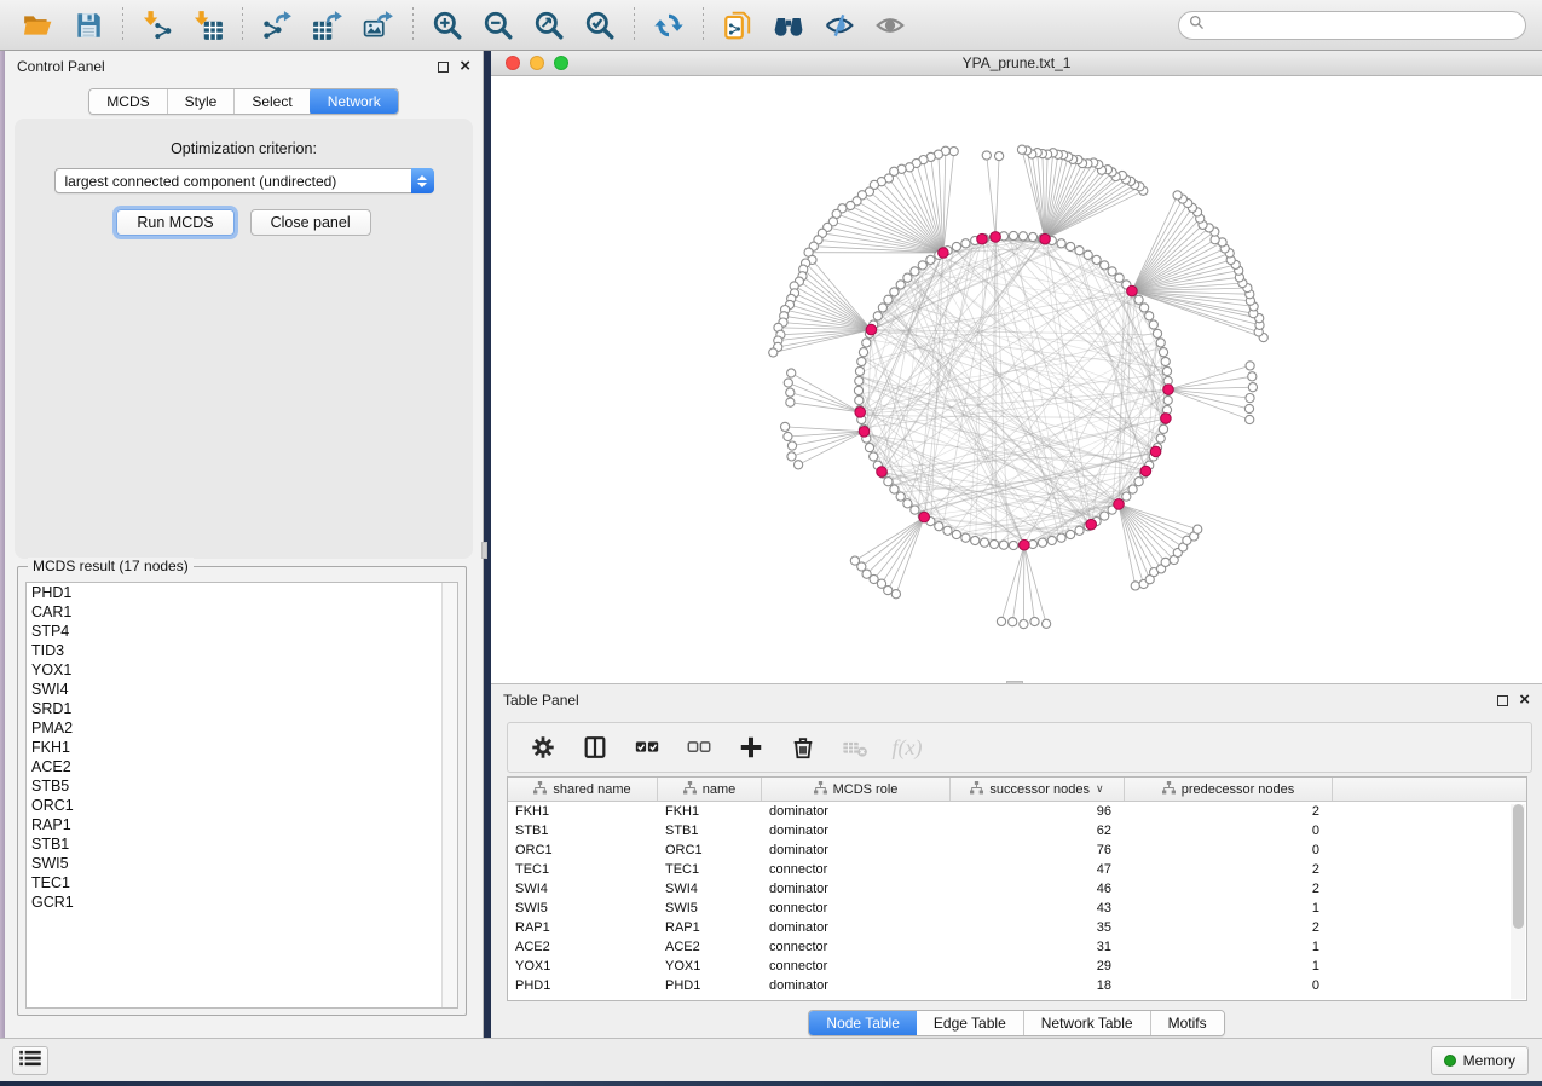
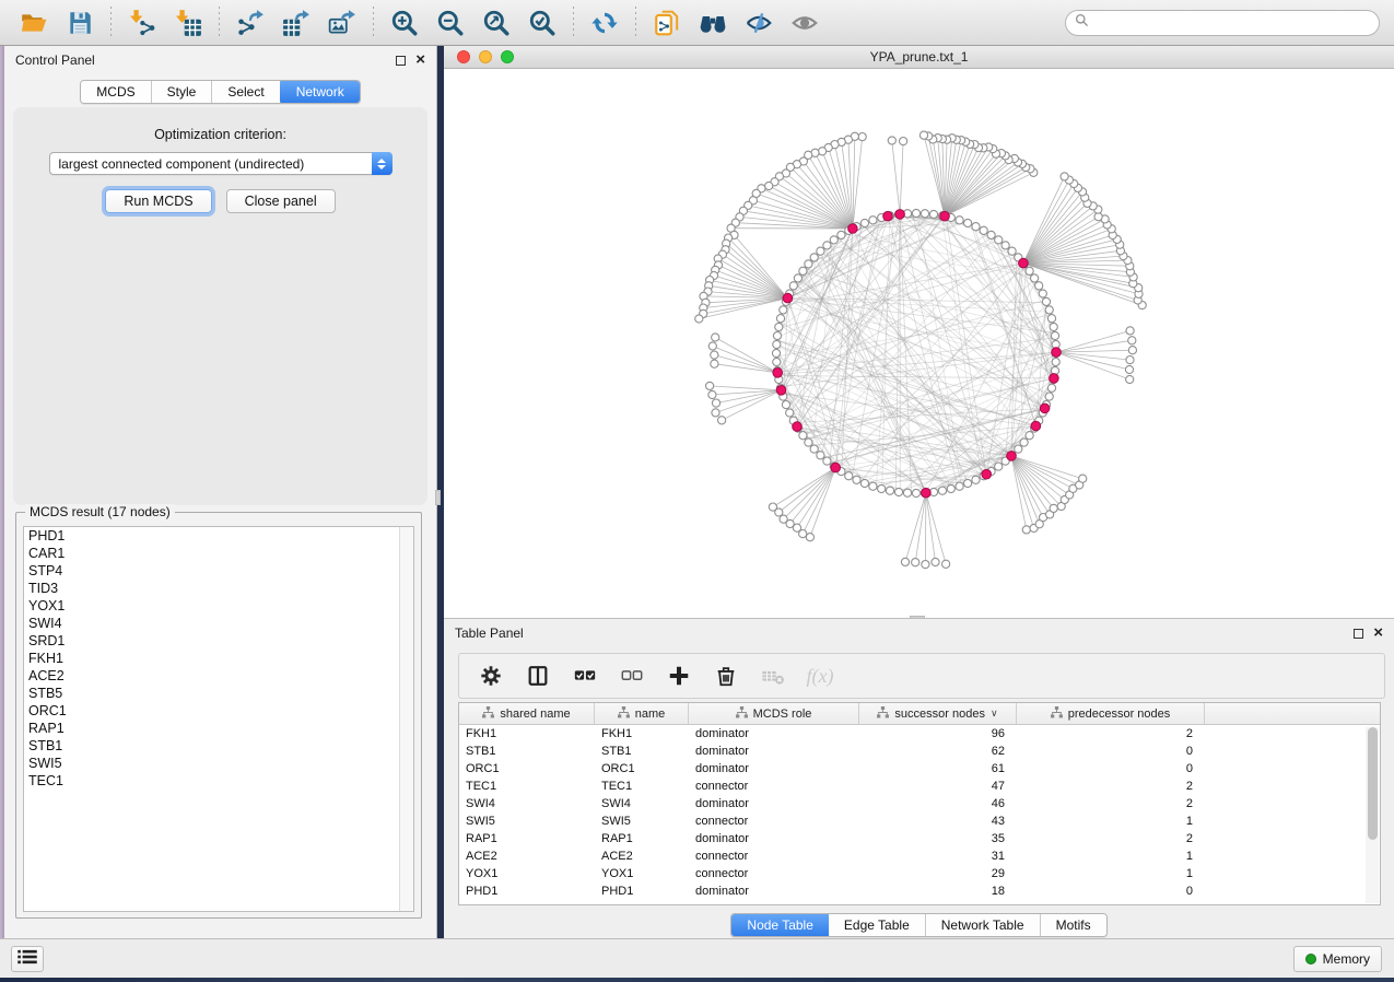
  Control Panel
  ×
  MCDS
  Style
  Select
  Network
  Optimization criterion:
  largest connected component (undirected)
  Run MCDS
  Close panel
  MCDS result (17 nodes)
  PHD1
  CAR1
  STP4
  TID3
  YOX1
  SWI4
  SRD1
- PMA2
  FKH1
  ACE2
  STB5
  ORC1
  RAP1
  STB1
  SWI5
  TEC1
- GCR1
  YPA_prune.txt_1
  Table Panel
  ×
  f(x)
  shared name
  name
  MCDS role
  successor nodes
  ∨
  predecessor nodes
  FKH1
  FKH1
  dominator
  96
  2
  STB1
  STB1
  dominator
  62
  0
  ORC1
  ORC1
  dominator
- 76
+ 61
  0
  TEC1
  TEC1
  connector
  47
  2
  SWI4
  SWI4
  dominator
  46
  2
  SWI5
  SWI5
  connector
  43
  1
  RAP1
  RAP1
  dominator
  35
  2
  ACE2
  ACE2
  connector
  31
  1
  YOX1
  YOX1
  connector
  29
  1
  PHD1
  PHD1
  dominator
  18
  0
  Node Table
  Edge Table
  Network Table
  Motifs
  Memory
